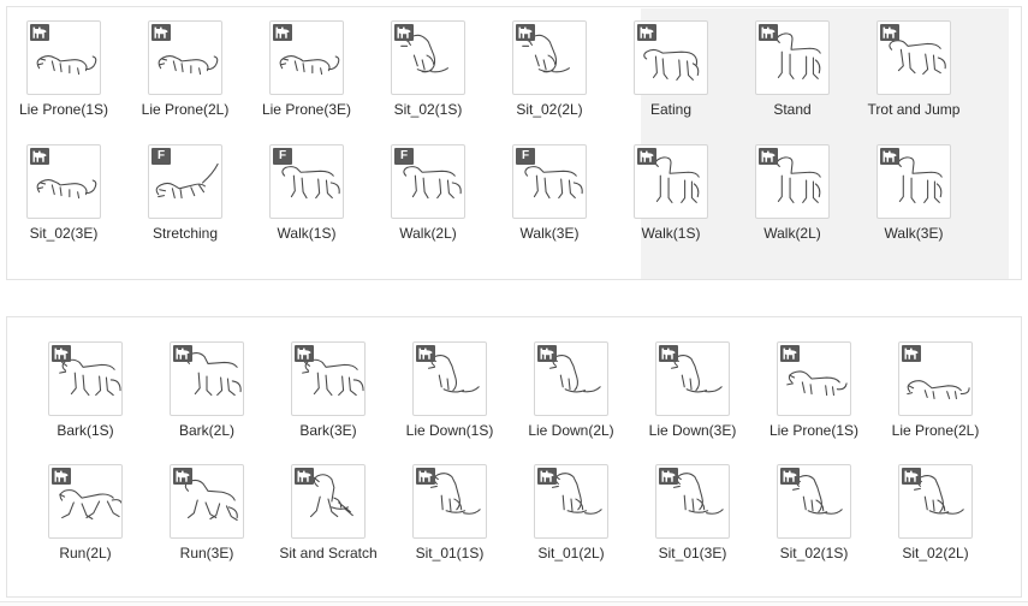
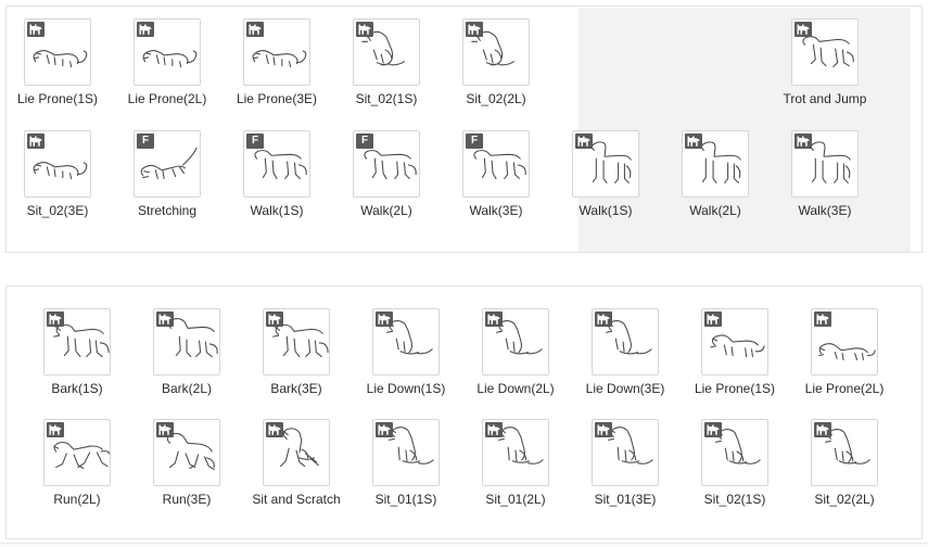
  Lie Prone(1S)
  Lie Prone(2L)
  Lie Prone(3E)
  Sit_02(1S)
  Sit_02(2L)
- Eating
- Stand
  Trot and Jump
  Sit_02(3E)
  F
  Stretching
  F
  Walk(1S)
  F
  Walk(2L)
  F
  Walk(3E)
  Walk(1S)
  Walk(2L)
  Walk(3E)
  Bark(1S)
  Bark(2L)
  Bark(3E)
  Lie Down(1S)
  Lie Down(2L)
  Lie Down(3E)
  Lie Prone(1S)
  Lie Prone(2L)
  Run(2L)
  Run(3E)
  Sit and Scratch
  Sit_01(1S)
  Sit_01(2L)
  Sit_01(3E)
  Sit_02(1S)
  Sit_02(2L)
